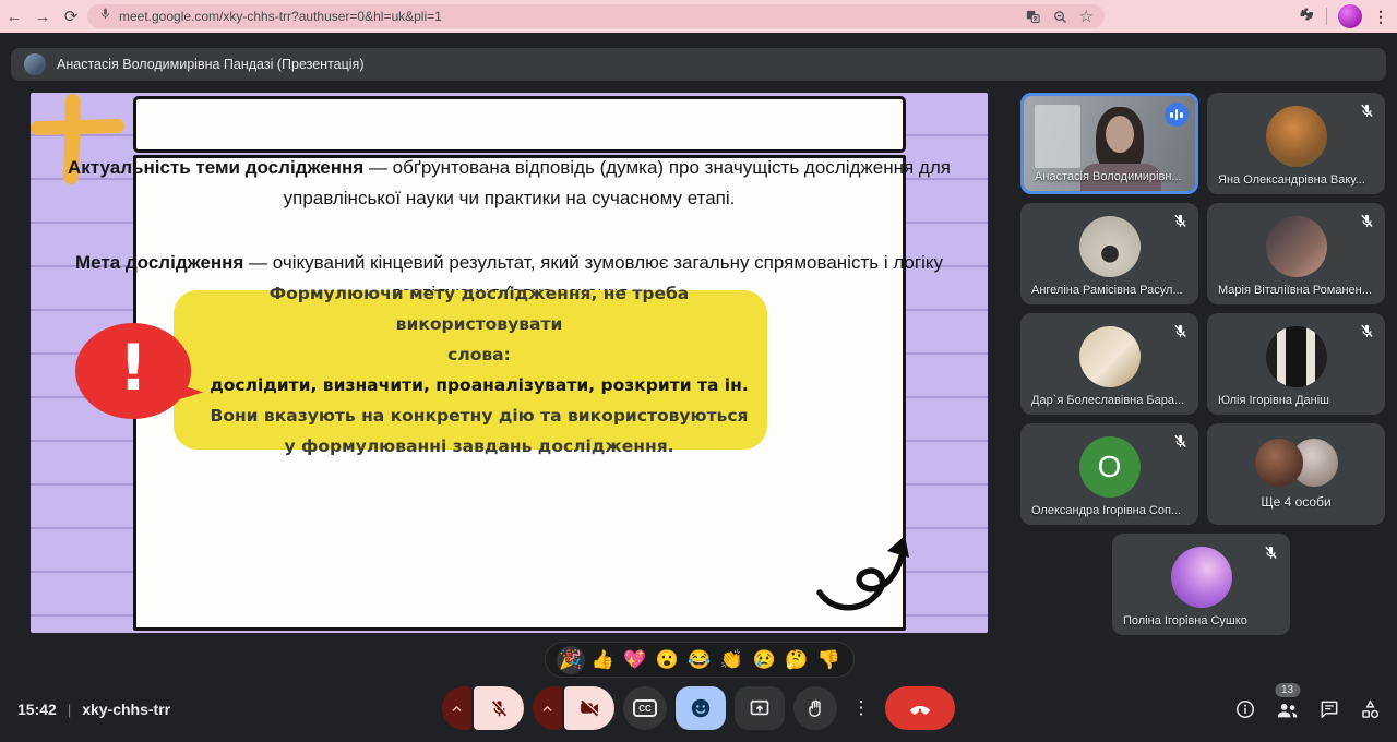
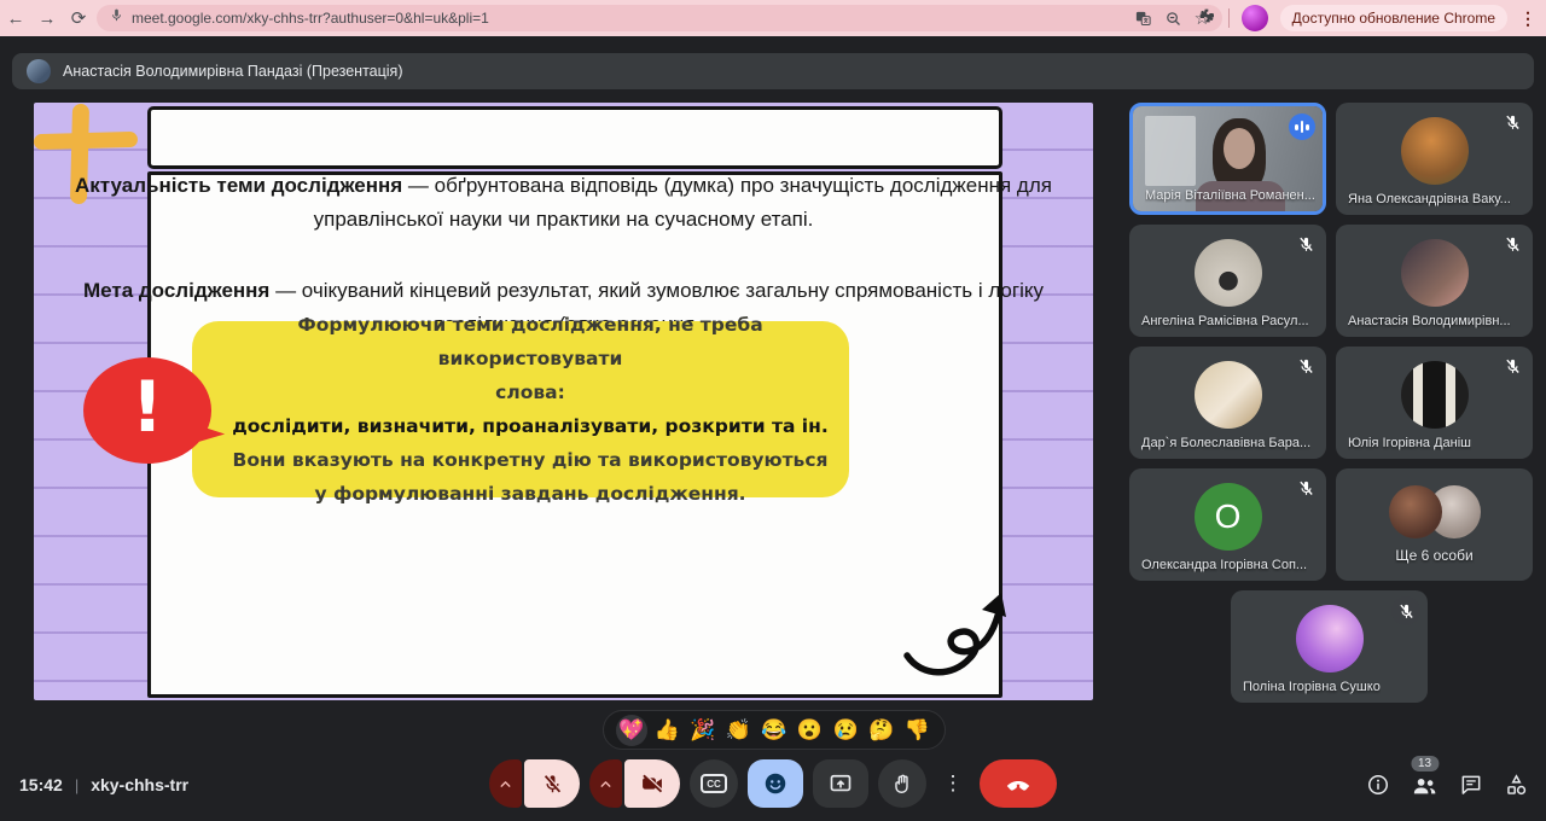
  ←
  →
  ⟳
  meet.google.com/xky-chhs-trr?authuser=0&hl=uk&pli=1
  ☆
+ Доступно обновление Chrome
  ⋮
  Анастасія Володимирівна Пандазі (Презентація)
  Актуальність теми дослідження — обґрунтована відповідь (думка) про значущість дослідження для управлінської науки чи практики на сучасному етапі.
  Мета дослідження — очікуваний кінцевий результат, який зумовлює загальну спрямованість і логіку
- Формулюючи мету дослідження, не треба використовувати
+ Формулюючи теми дослідження, не треба використовувати
  слова:
  дослідити, визначити, проаналізувати, розкрити та ін.
  Вони вказують на конкретну дію та використовуються
  у формулюванні завдань дослідження.
  !
- Анастасія Володимирівн...
+ Марія Віталіївна Романен...
  Яна Олександрівна Ваку...
  Ангеліна Рамісівна Расул...
- Марія Віталіївна Романен...
+ Анастасія Володимирівн...
  Дар`я Болеславівна Бара...
  Юлія Ігорівна Даніш
  О
  Олександра Ігорівна Соп...
- Ще 4 особи
+ Ще 6 особи
  Поліна Ігорівна Сушко
- 🎉
+ 💖
  👍
- 💖
+ 🎉
- 😮
+ 👏
  😂
- 👏
+ 😮
  😢
  🤔
  👎
  15:42
  |
  xky-chhs-trr
  CC
  ⋮
  13
